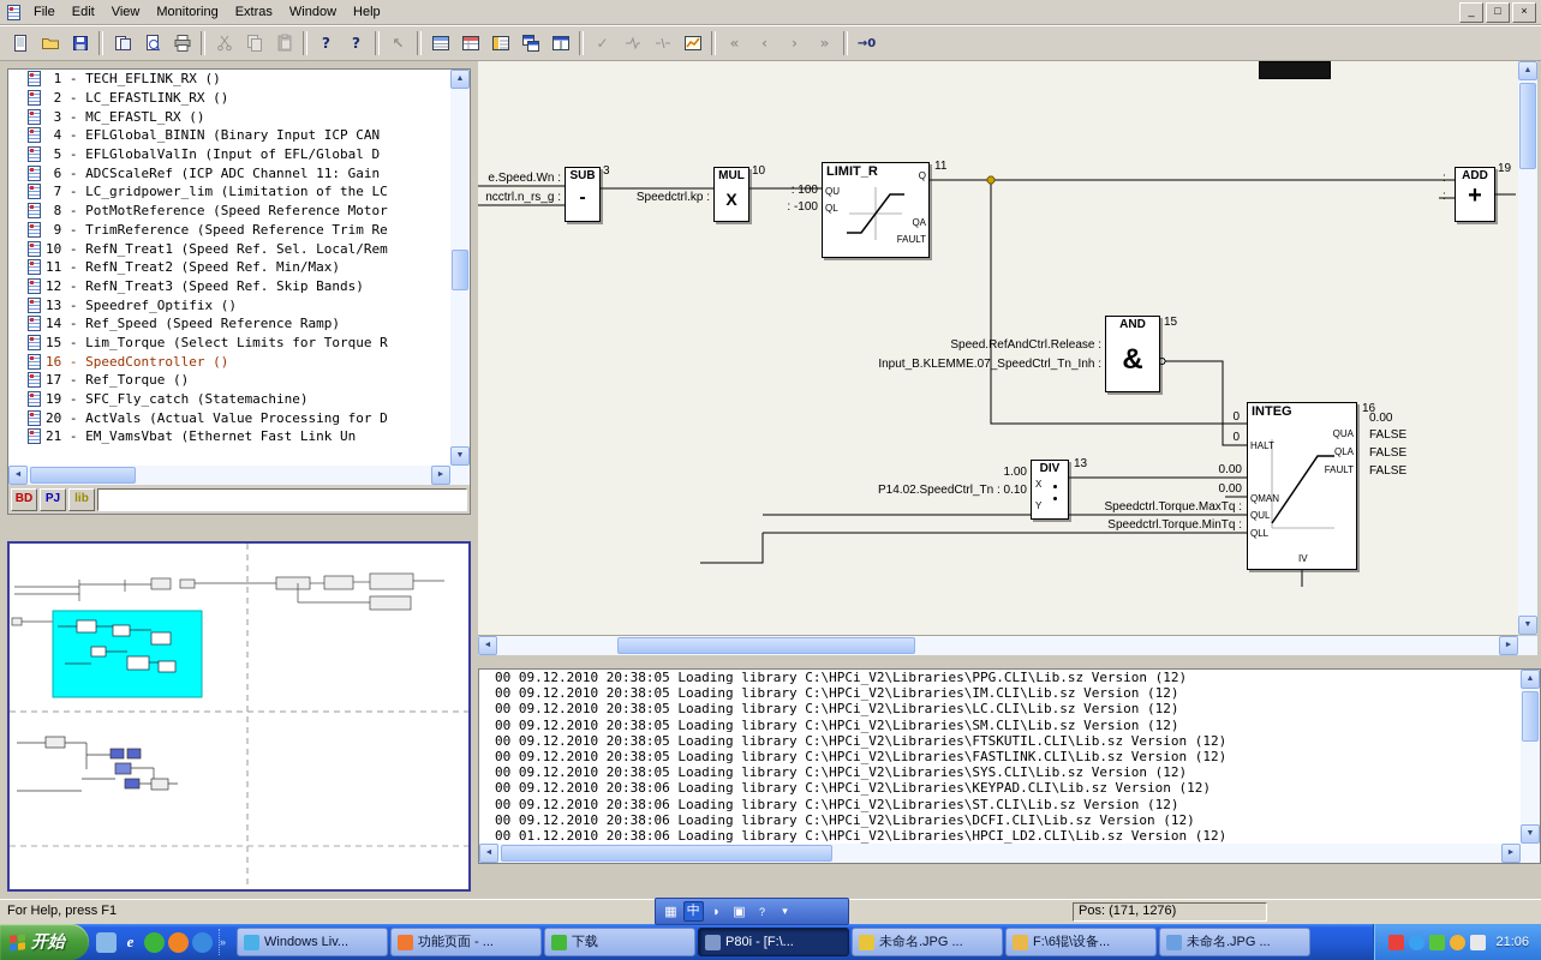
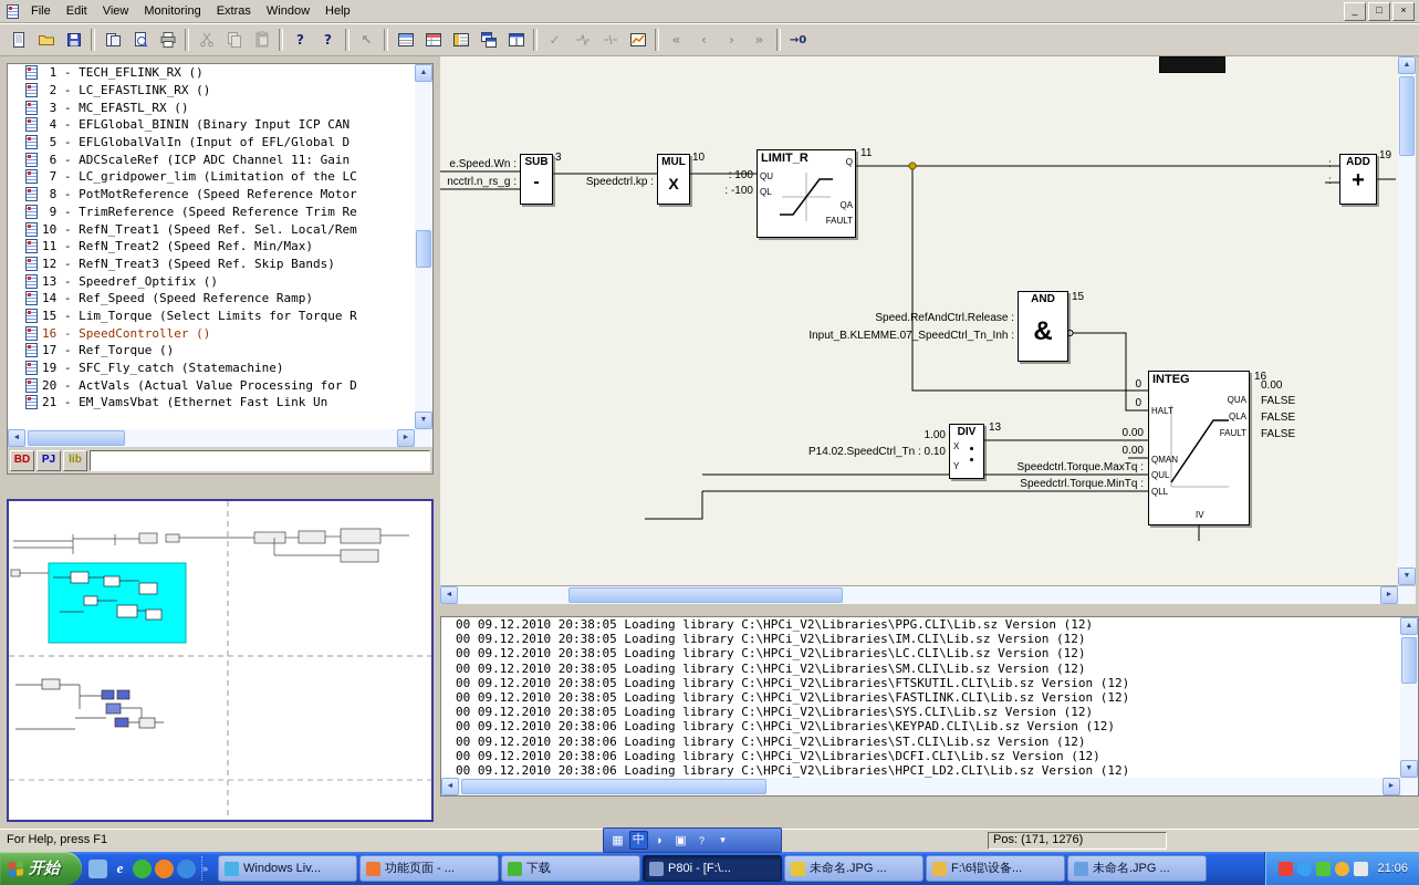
  File
  Edit
  View
  Monitoring
  Extras
  Window
  Help
  _
  □
  ×
  ?
  ?
  ↖
  ✓
  «
  ‹
  ›
  »
  →0
  1 - TECH_EFLINK_RX ()
  2 - LC_EFASTLINK_RX ()
  3 - MC_EFASTL_RX ()
  4 - EFLGlobal_BININ (Binary Input ICP CAN
  5 - EFLGlobalValIn (Input of EFL/Global D
  6 - ADCScaleRef (ICP ADC Channel 11: Gain
  7 - LC_gridpower_lim (Limitation of the LC
  8 - PotMotReference (Speed Reference Motor
  9 - TrimReference (Speed Reference Trim Re
  10 - RefN_Treat1 (Speed Ref. Sel. Local/Rem
  11 - RefN_Treat2 (Speed Ref. Min/Max)
  12 - RefN_Treat3 (Speed Ref. Skip Bands)
  13 - Speedref_Optifix ()
  14 - Ref_Speed (Speed Reference Ramp)
  15 - Lim_Torque (Select Limits for Torque R
  16 - SpeedController ()
  17 - Ref_Torque ()
  19 - SFC_Fly_catch (Statemachine)
  20 - ActVals (Actual Value Processing for D
  21 - EM_VamsVbat (Ethernet Fast Link Un
  BD
  PJ
  lib
  SUB
  -
  3
  MUL
  X
  10
  LIMIT_R
  QU
  QL
  Q
  QA
  FAULT
  11
  AND
  &
  15
  DIV
  X
  Y
  13
  INTEG
  HALT
  QMAN
  QUL
  QLL
  IV
  QUA
  QLA
  FAULT
  16
  ADD
  +
  19
  e.Speed.Wn :
  ncctrl.n_rs_g :
  Speedctrl.kp :
  : 100
  : -100
  Speed.RefAndCtrl.Release :
  Input_B.KLEMME.07_SpeedCtrl_Tn_Inh :
  1.00
  P14.02.SpeedCtrl_Tn : 0.10
  0
  0
  0.00
  0.00
  Speedctrl.Torque.MaxTq :
  Speedctrl.Torque.MinTq :
  0.00
  FALSE
  FALSE
  FALSE
  :
  :
  00 09.12.2010 20:38:05 Loading library C:\HPCi_V2\Libraries\PPG.CLI\Lib.sz Version (12)
  00 09.12.2010 20:38:05 Loading library C:\HPCi_V2\Libraries\IM.CLI\Lib.sz Version (12)
  00 09.12.2010 20:38:05 Loading library C:\HPCi_V2\Libraries\LC.CLI\Lib.sz Version (12)
  00 09.12.2010 20:38:05 Loading library C:\HPCi_V2\Libraries\SM.CLI\Lib.sz Version (12)
  00 09.12.2010 20:38:05 Loading library C:\HPCi_V2\Libraries\FTSKUTIL.CLI\Lib.sz Version (12)
  00 09.12.2010 20:38:05 Loading library C:\HPCi_V2\Libraries\FASTLINK.CLI\Lib.sz Version (12)
  00 09.12.2010 20:38:05 Loading library C:\HPCi_V2\Libraries\SYS.CLI\Lib.sz Version (12)
  00 09.12.2010 20:38:06 Loading library C:\HPCi_V2\Libraries\KEYPAD.CLI\Lib.sz Version (12)
  00 09.12.2010 20:38:06 Loading library C:\HPCi_V2\Libraries\ST.CLI\Lib.sz Version (12)
  00 09.12.2010 20:38:06 Loading library C:\HPCi_V2\Libraries\DCFI.CLI\Lib.sz Version (12)
- 00 01.12.2010 20:38:06 Loading library C:\HPCi_V2\Libraries\HPCI_LD2.CLI\Lib.sz Version (12)
+ 00 09.12.2010 20:38:06 Loading library C:\HPCi_V2\Libraries\HPCI_LD2.CLI\Lib.sz Version (12)
  For Help, press F1
  Pos: (171, 1276)
  ▦
  中
  ◗
  ▣
  ?
  ▾
  开始
  e
  »
  Windows Liv...
  功能页面 - ...
  下载
  P80i - [F:\...
  未命名.JPG ...
  F:\6辊\设备...
  未命名.JPG ...
  21:06
